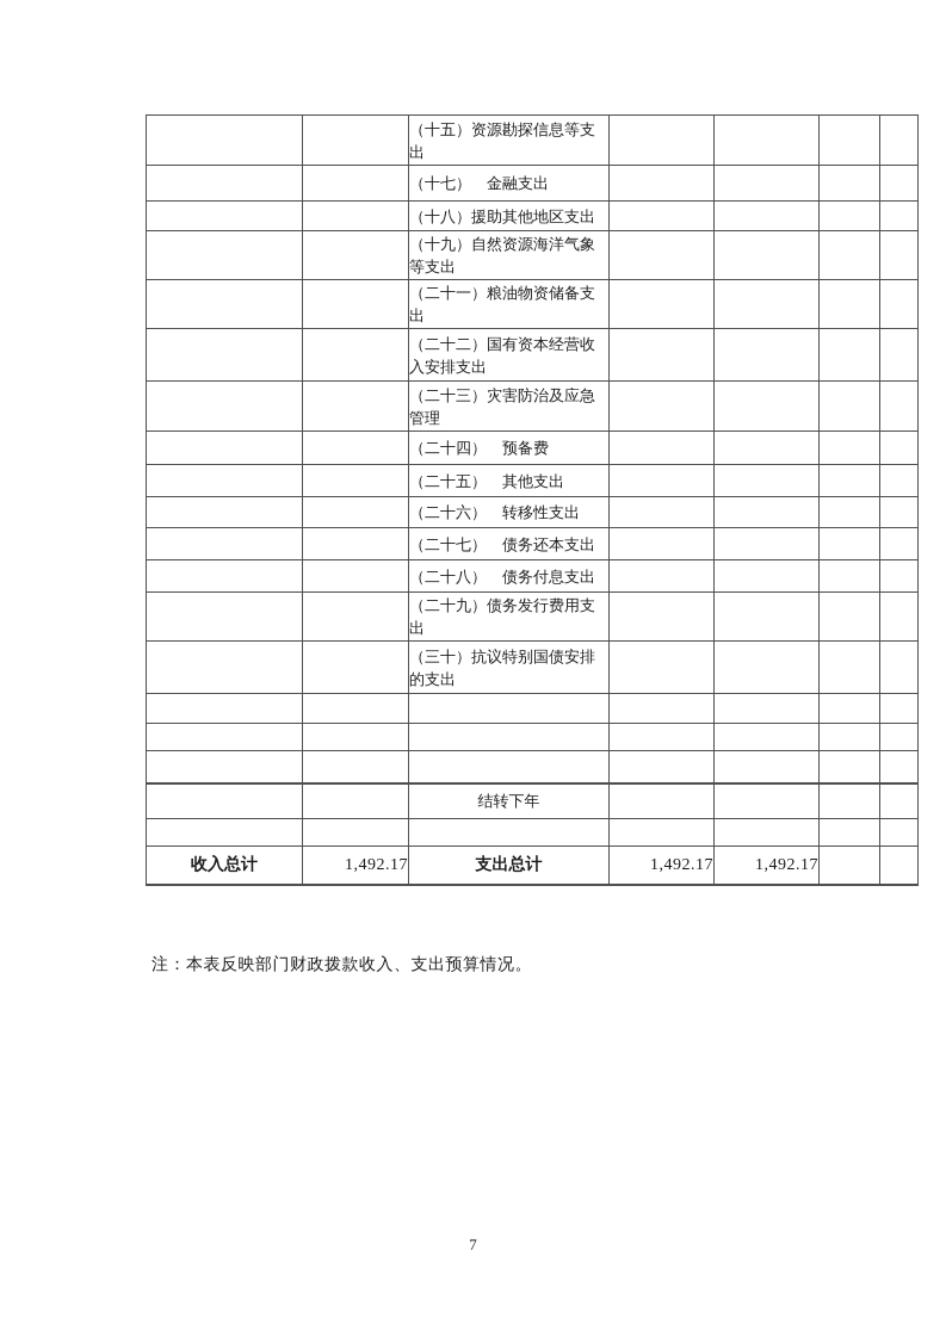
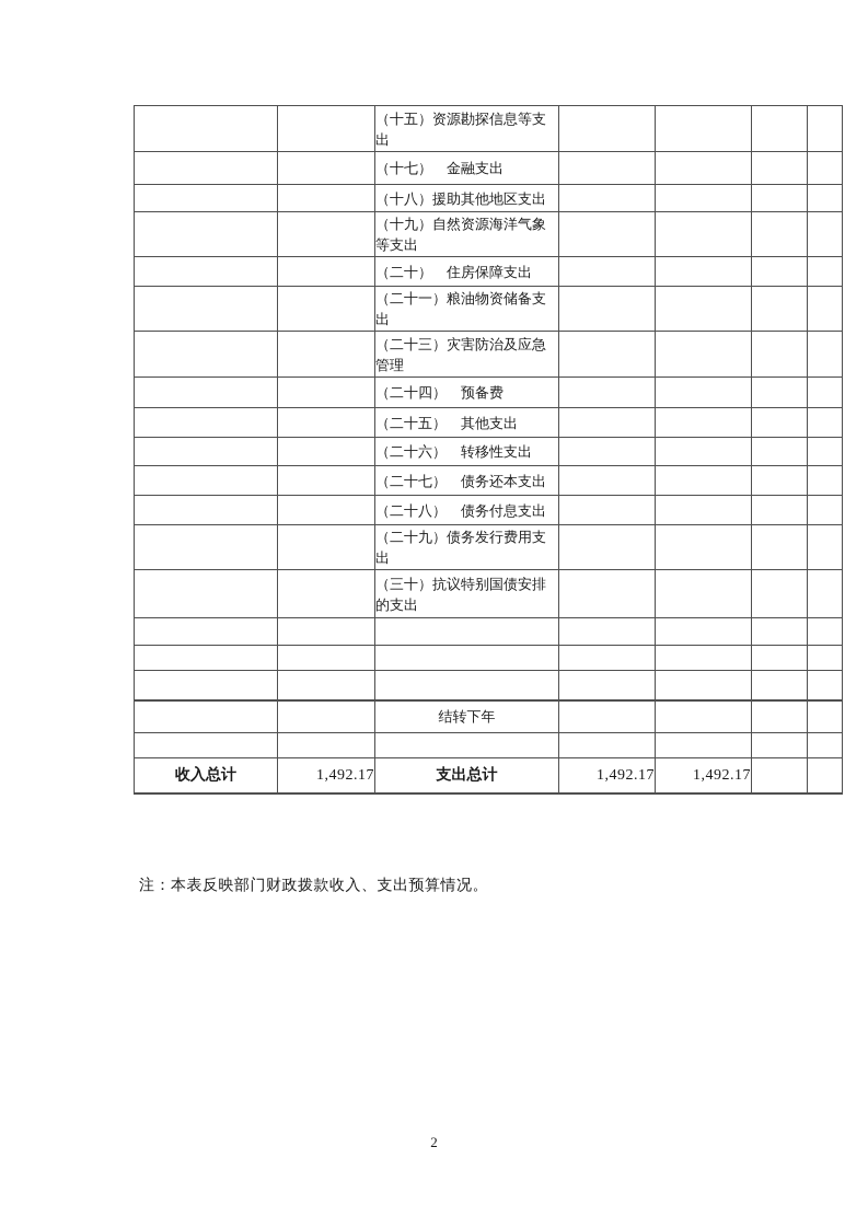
  		（十五）资源勘探信息等支出
  		（十七） 金融支出
  		（十八）援助其他地区支出
  		（十九）自然资源海洋气象等支出
+ 		（二十） 住房保障支出
  		（二十一）粮油物资储备支出
- 		（二十二）国有资本经营收入安排支出
  		（二十三）灾害防治及应急管理
  		（二十四） 预备费
  		（二十五） 其他支出
  		（二十六） 转移性支出
  		（二十七） 债务还本支出
  		（二十八） 债务付息支出
  		（二十九）债务发行费用支出
  		（三十）抗议特别国债安排的支出
  		结转下年
  收入总计	1,492.17	支出总计	1,492.17	1,492.17
  注：本表反映部门财政拨款收入、支出预算情况。
- 7
+ 2
